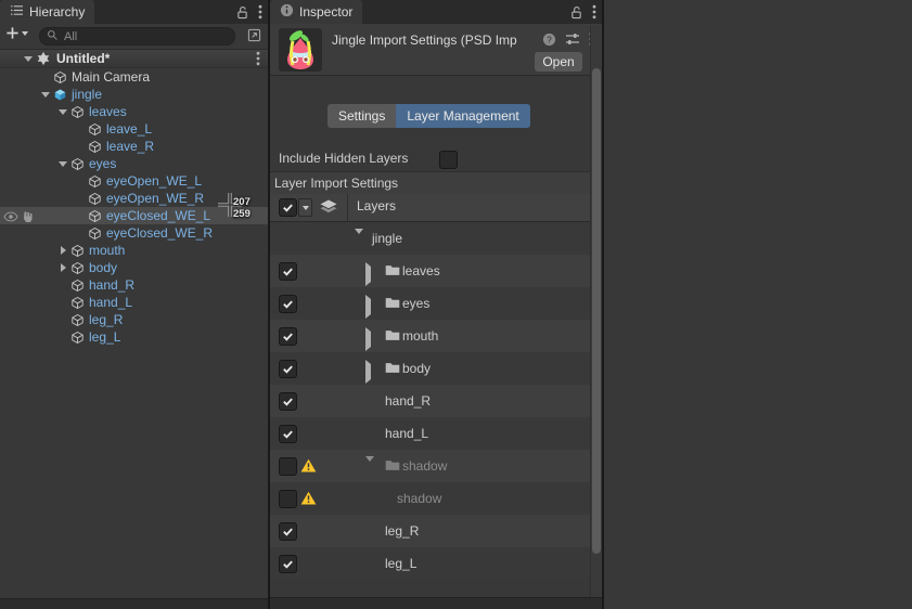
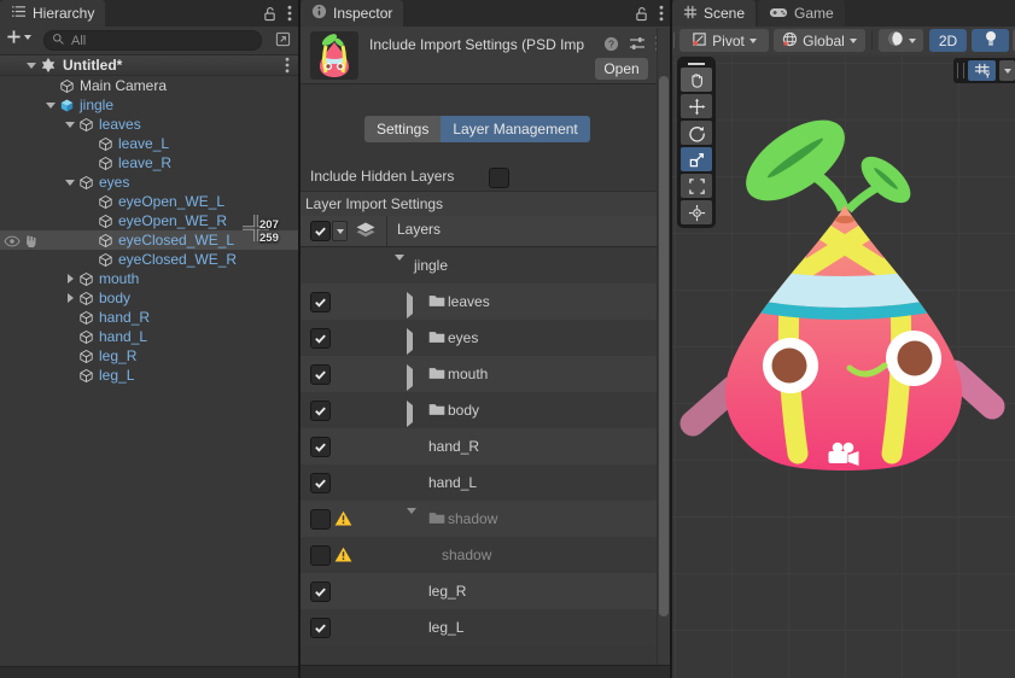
  Hierarchy
  All
  Untitled*
  Main Camera
  jingle
  leaves
  leave_L
  leave_R
  eyes
  eyeOpen_WE_L
  eyeOpen_WE_R
  eyeClosed_WE_L
  eyeClosed_WE_R
  mouth
  body
  hand_R
  hand_L
  leg_R
  leg_L
  207
  259
  Inspector
- Jingle Import Settings (PSD Imp
+ Include Import Settings (PSD Imp
  ?
  Open
  Settings
  Layer Management
  Include Hidden Layers
  Layer Import Settings
  Layers
  jingle
  leaves
  eyes
  mouth
  body
  hand_R
  hand_L
  shadow
  shadow
  leg_R
  leg_L
+ Scene
+ Game
+ Pivot
+ Global
+ 2D
